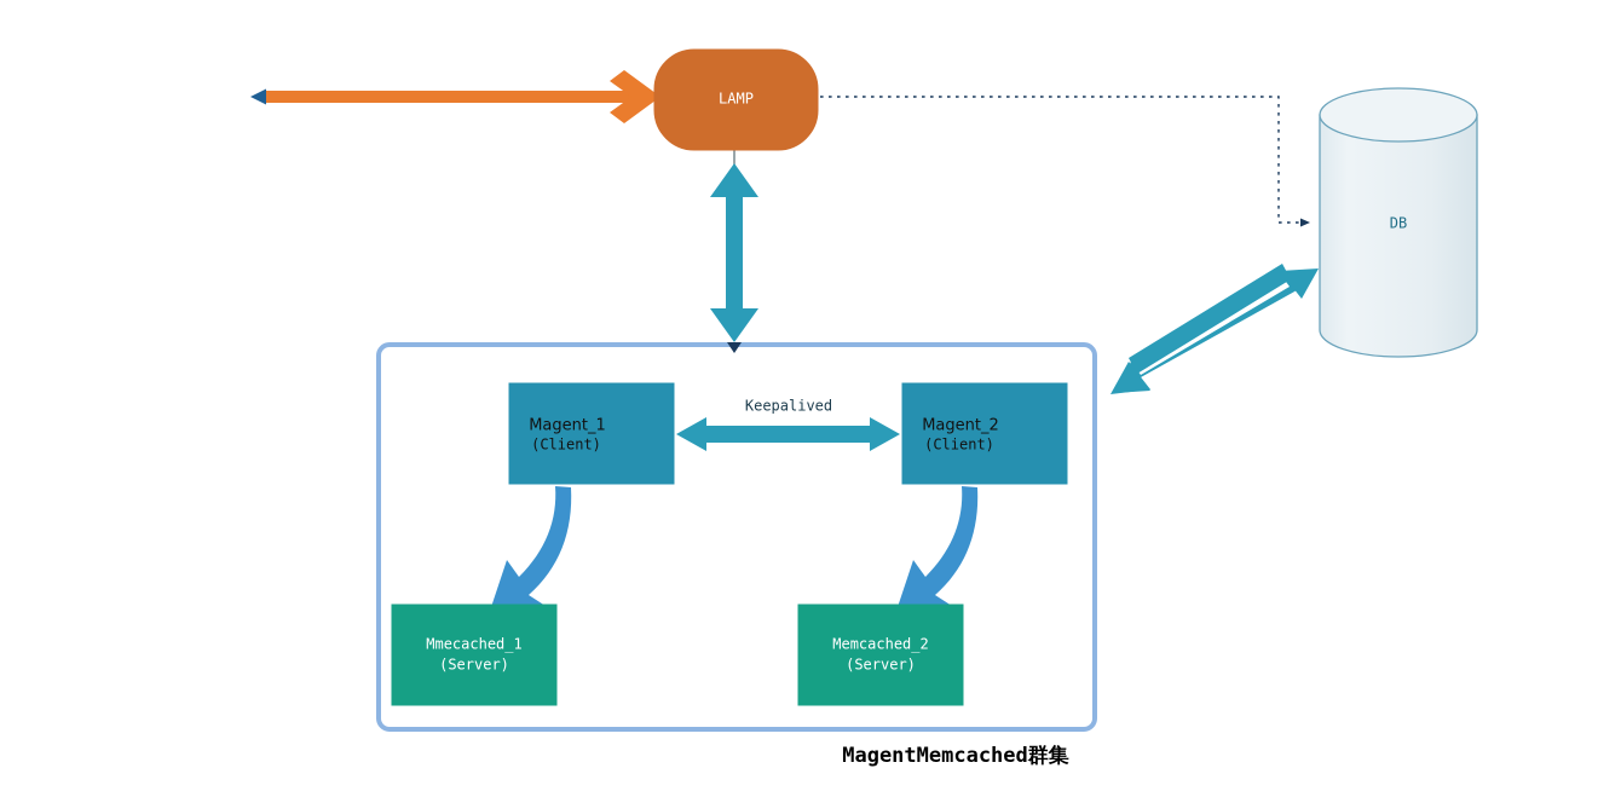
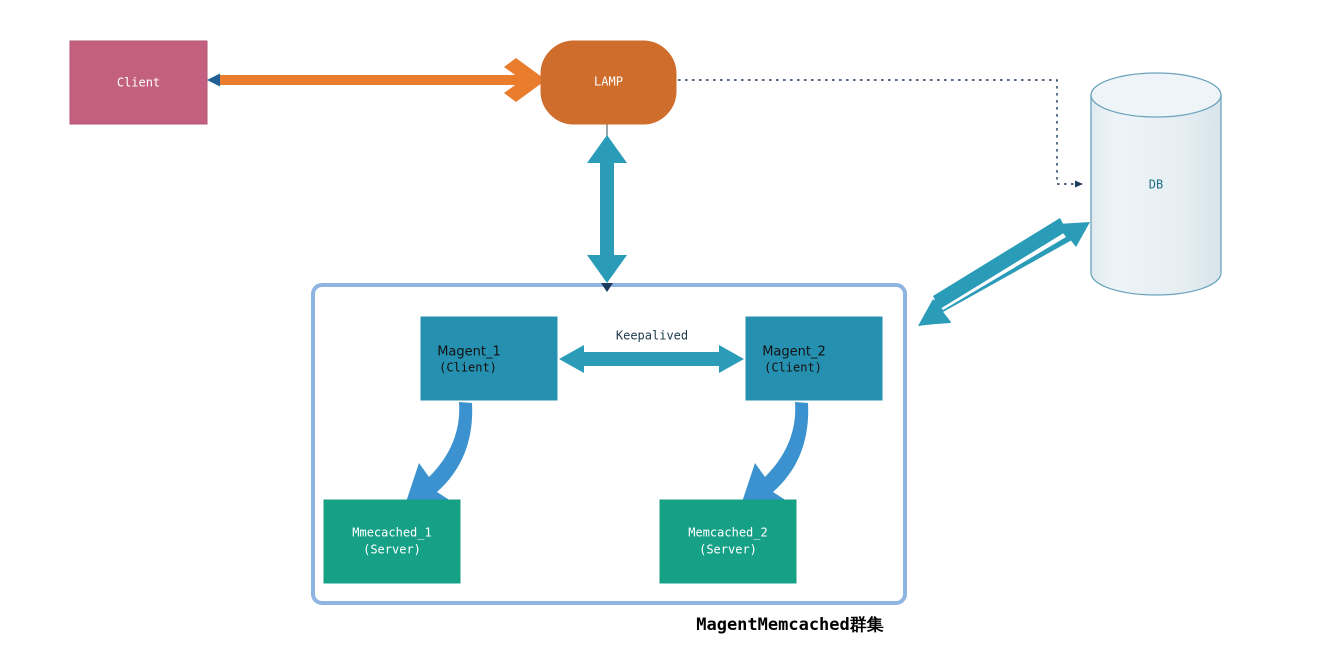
  Keepalived
+ Client
  LAMP
  DB
  Magent_1
  (Client)
  Magent_2
  (Client)
  Mmecached_1
  (Server)
  Memcached_2
  (Server)
  MagentMemcached群集
